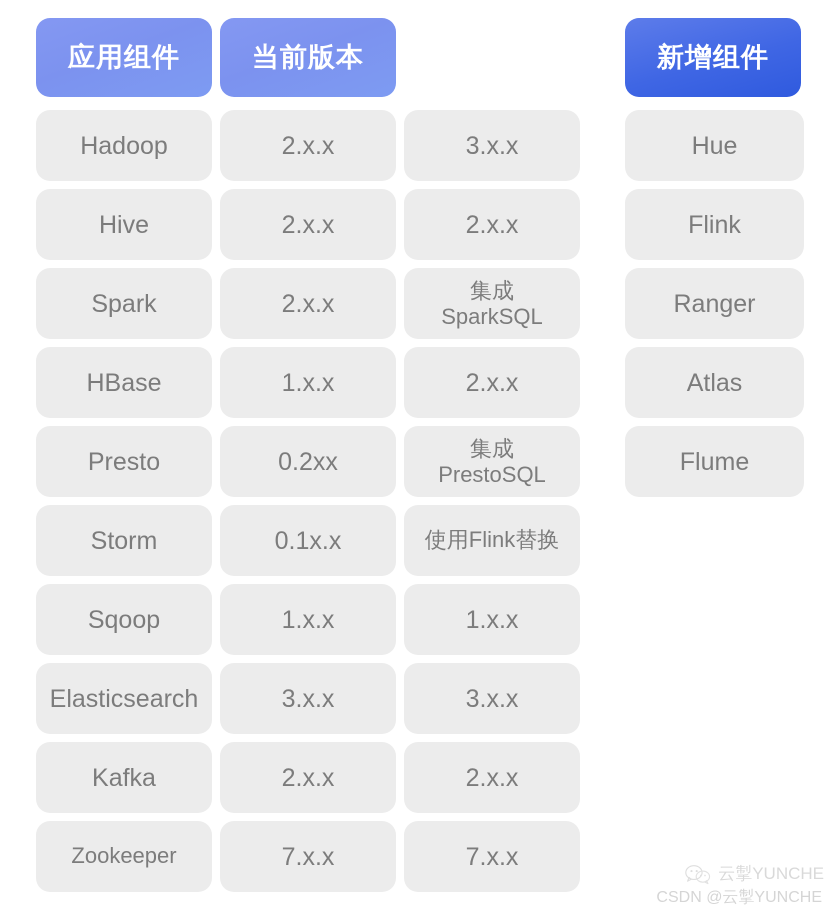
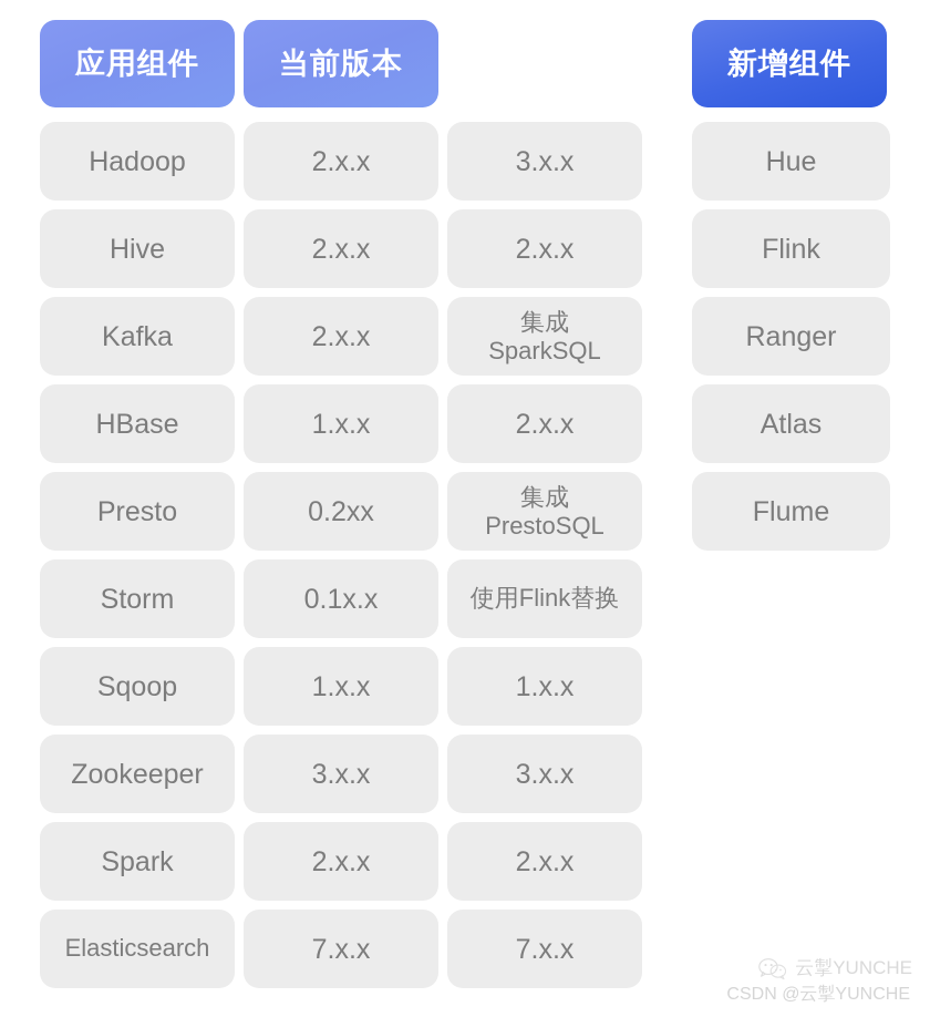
  应用组件
  当前版本
  新增组件
  Hadoop
  2.x.x
  3.x.x
  Hive
  2.x.x
  2.x.x
- Spark
+ Kafka
  2.x.x
  集成
  SparkSQL
  HBase
  1.x.x
  2.x.x
  Presto
  0.2xx
  集成
  PrestoSQL
  Storm
  0.1x.x
  使用Flink替换
  Sqoop
  1.x.x
  1.x.x
- Elasticsearch
+ Zookeeper
  3.x.x
  3.x.x
- Kafka
+ Spark
  2.x.x
  2.x.x
- Zookeeper
+ Elasticsearch
  7.x.x
  7.x.x
  Hue
  Flink
  Ranger
  Atlas
  Flume
  云掣YUNCHE
  CSDN @云掣YUNCHE
